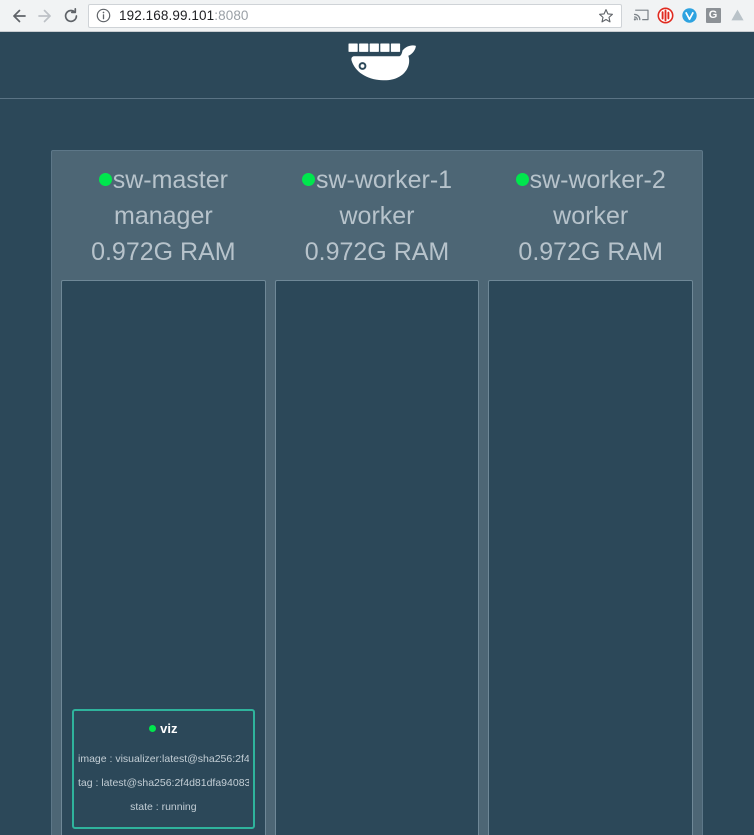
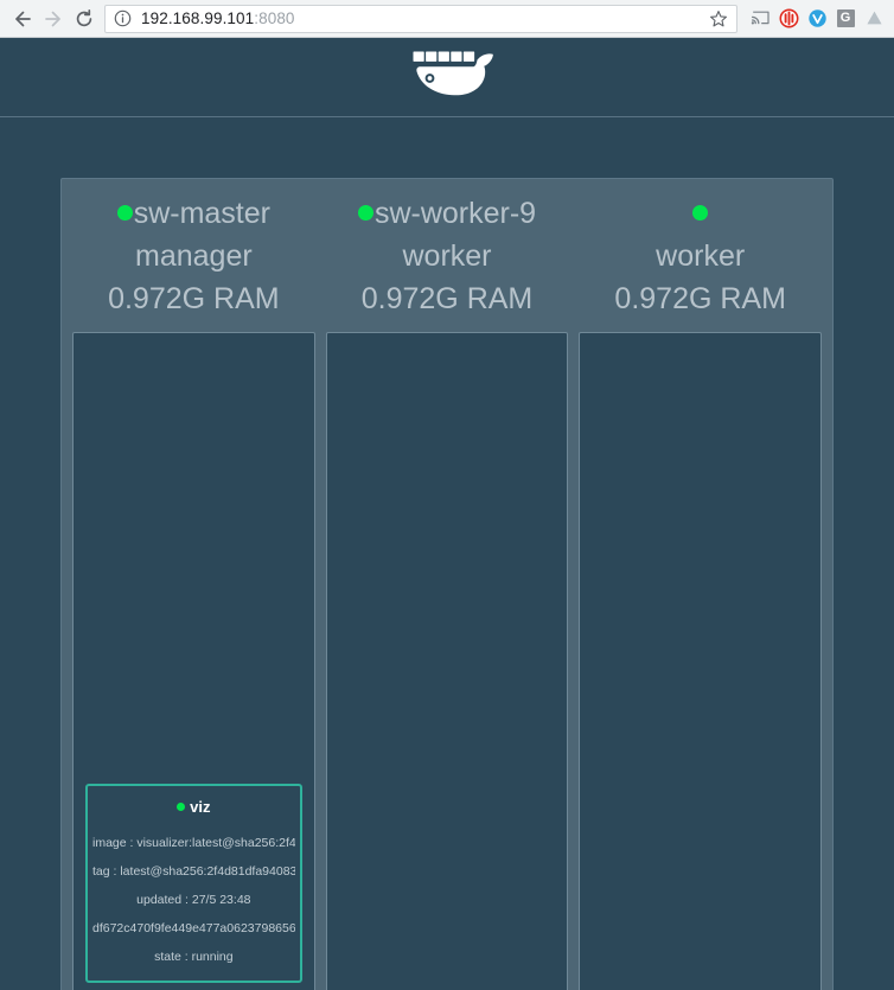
  192.168.99.101:8080
  G
  sw-master
  manager
  0.972G RAM
  viz
  image : visualizer:latest@sha256:2f4
  tag : latest@sha256:2f4d81dfa94083
+ updated : 27/5 23:48
+ df672c470f9fe449e477a0623798656
  state : running
- sw-worker-1
+ sw-worker-9
  worker
  0.972G RAM
- sw-worker-2
  worker
  0.972G RAM
